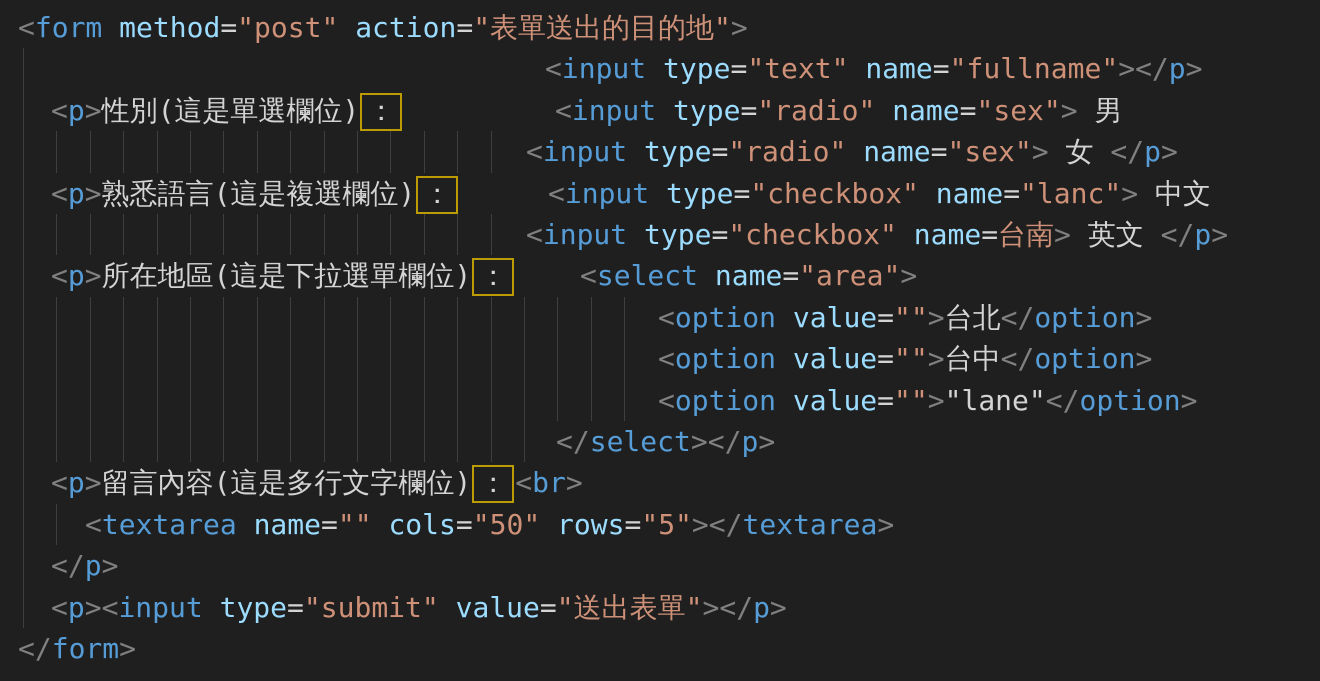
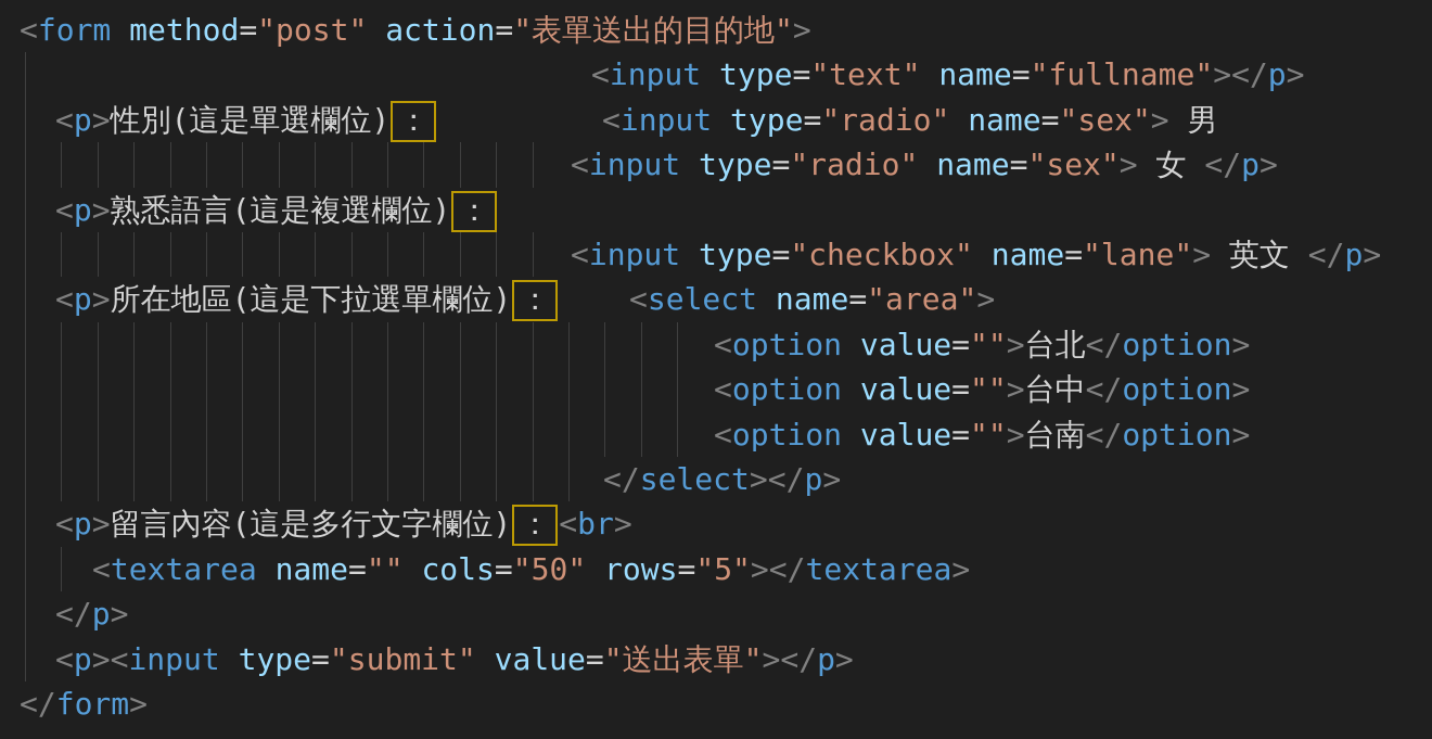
  <form method="post" action="表單送出的目的地">
  <input type="text" name="fullname"></p>
  <p>性別(這是單選欄位) ：
  <input type="radio" name="sex"> 男
  <input type="radio" name="sex"> 女 </p>
  <p>熟悉語言(這是複選欄位) ：
- <input type="checkbox" name="lanc"> 中文
- <input type="checkbox" name=台南> 英文 </p>
+ <input type="checkbox" name="lane"> 英文 </p>
  <p>所在地區(這是下拉選單欄位) ：
  <select name="area">
  <option value="">台北</option>
  <option value="">台中</option>
- <option value="">"lane"</option>
+ <option value="">台南</option>
  </select></p>
  <p>留言內容(這是多行文字欄位) ： <br>
  <textarea name="" cols="50" rows="5"></textarea>
  </p>
  <p><input type="submit" value="送出表單"></p>
  </form>
